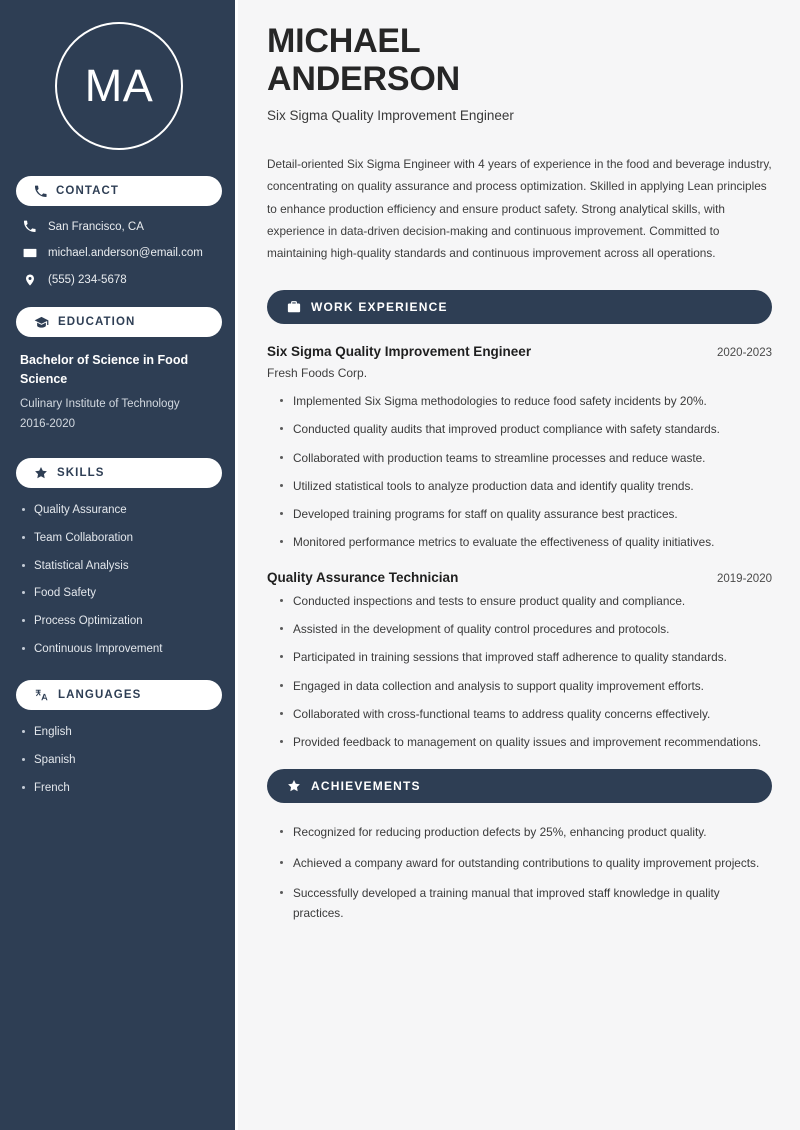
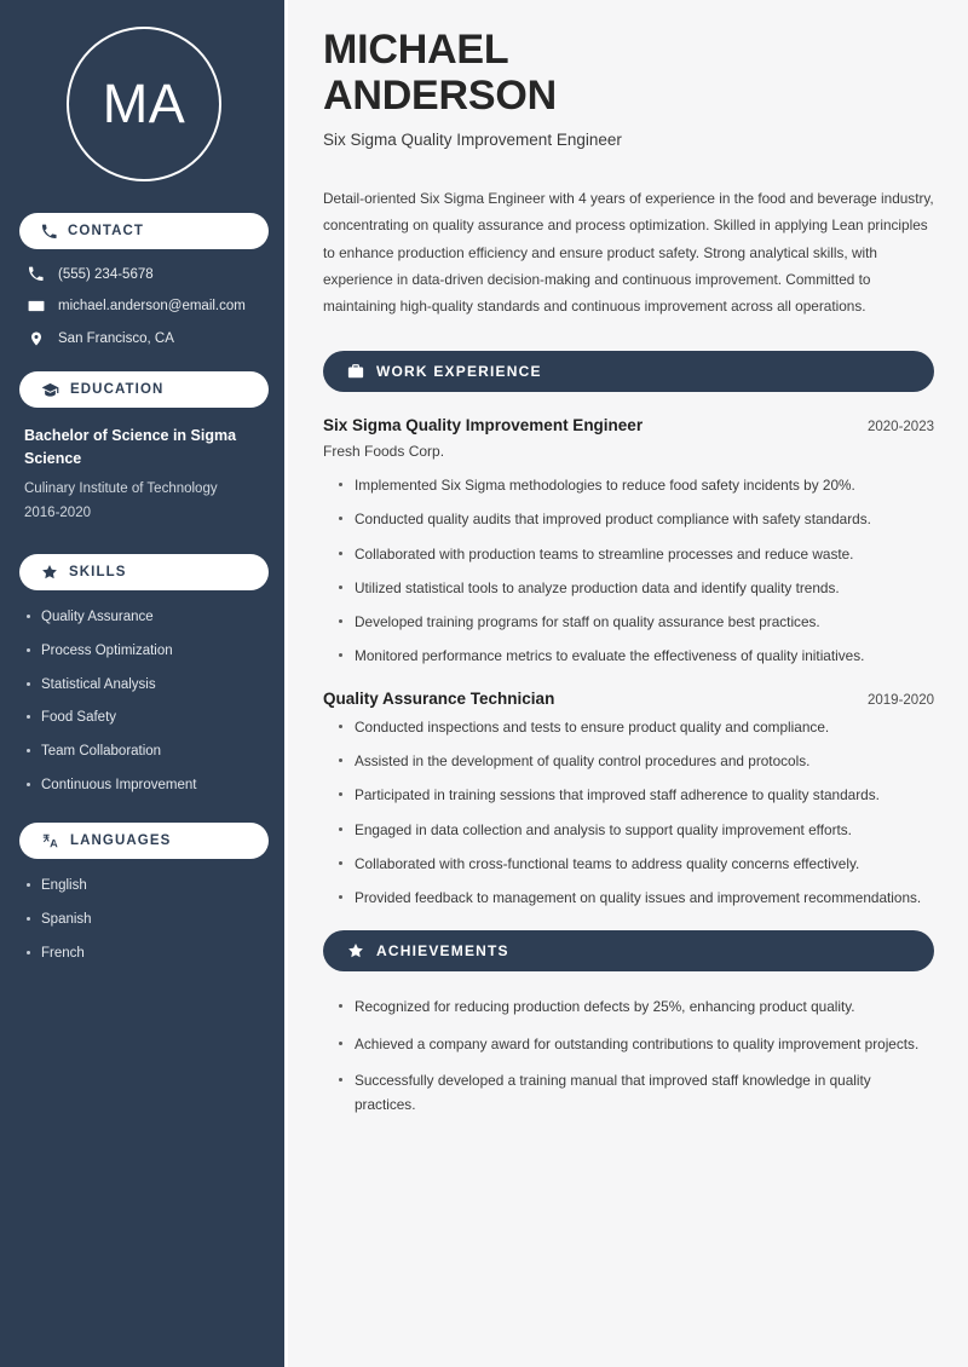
  MA
  CONTACT
- San Francisco, CA
+ (555) 234-5678
  michael.anderson@email.com
- (555) 234-5678
+ San Francisco, CA
  EDUCATION
- Bachelor of Science in Food Science
+ Bachelor of Science in Sigma Science
  Culinary Institute of Technology
  2016-2020
  SKILLS
  Quality Assurance
- Team Collaboration
+ Process Optimization
  Statistical Analysis
  Food Safety
- Process Optimization
+ Team Collaboration
  Continuous Improvement
  LANGUAGES
  English
  Spanish
  French
  MICHAEL
  ANDERSON
  Six Sigma Quality Improvement Engineer
  Detail-oriented Six Sigma Engineer with 4 years of experience in the food and beverage industry, concentrating on quality assurance and process optimization. Skilled in applying Lean principles to enhance production efficiency and ensure product safety. Strong analytical skills, with experience in data-driven decision-making and continuous improvement. Committed to maintaining high-quality standards and continuous improvement across all operations.
  WORK EXPERIENCE
  Six Sigma Quality Improvement Engineer
  2020-2023
  Fresh Foods Corp.
  Implemented Six Sigma methodologies to reduce food safety incidents by 20%.
  Conducted quality audits that improved product compliance with safety standards.
  Collaborated with production teams to streamline processes and reduce waste.
  Utilized statistical tools to analyze production data and identify quality trends.
  Developed training programs for staff on quality assurance best practices.
  Monitored performance metrics to evaluate the effectiveness of quality initiatives.
  Quality Assurance Technician
  2019-2020
  Conducted inspections and tests to ensure product quality and compliance.
  Assisted in the development of quality control procedures and protocols.
  Participated in training sessions that improved staff adherence to quality standards.
  Engaged in data collection and analysis to support quality improvement efforts.
  Collaborated with cross-functional teams to address quality concerns effectively.
  Provided feedback to management on quality issues and improvement recommendations.
  ACHIEVEMENTS
  Recognized for reducing production defects by 25%, enhancing product quality.
  Achieved a company award for outstanding contributions to quality improvement projects.
  Successfully developed a training manual that improved staff knowledge in quality practices.
